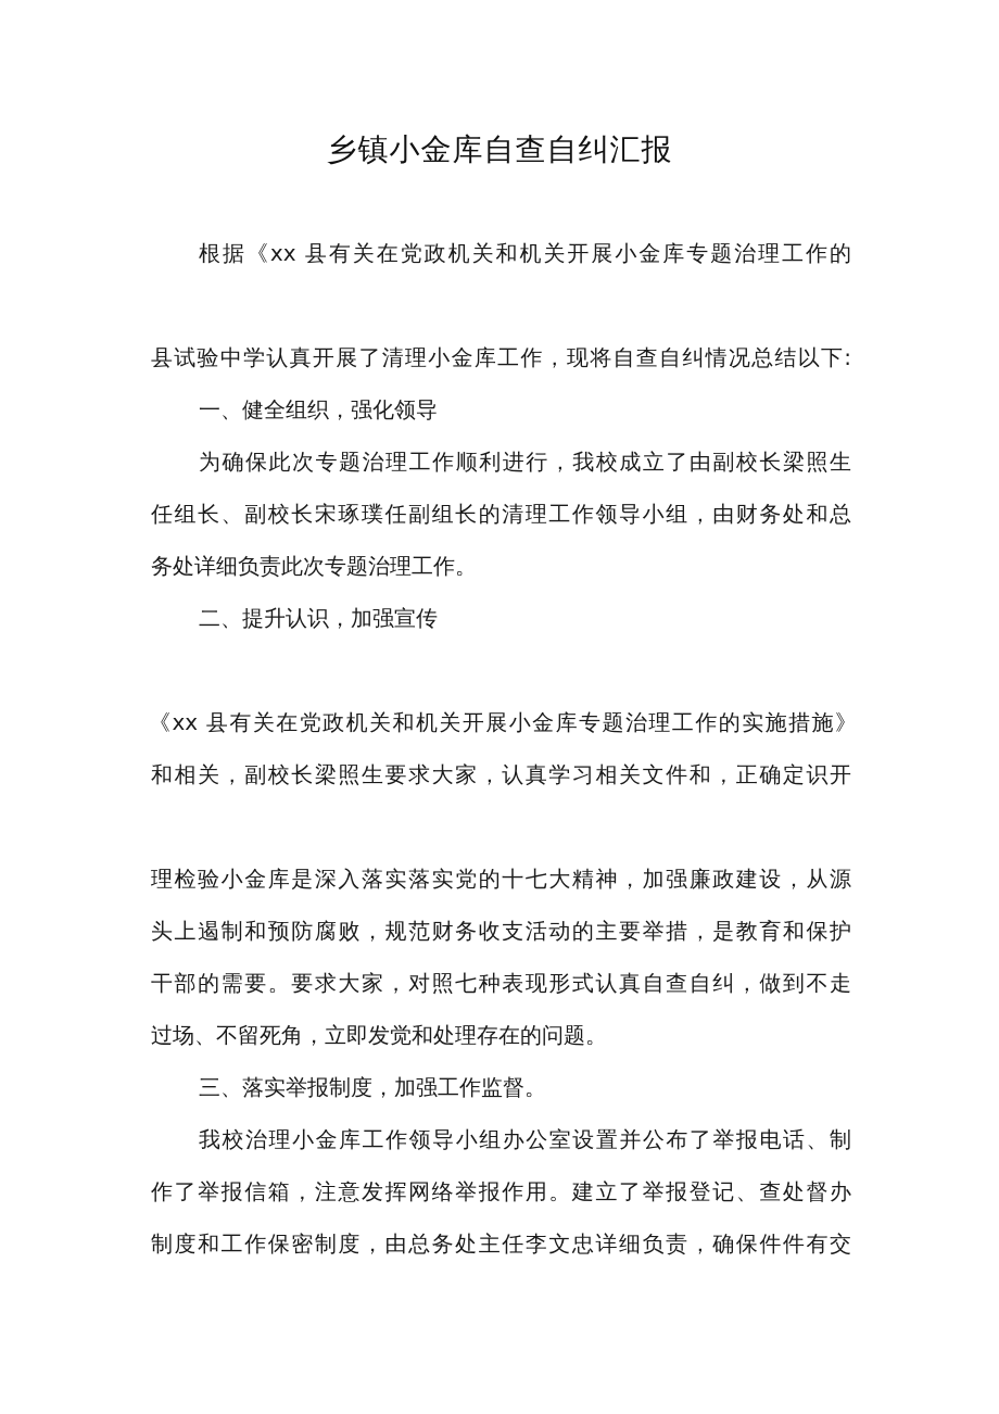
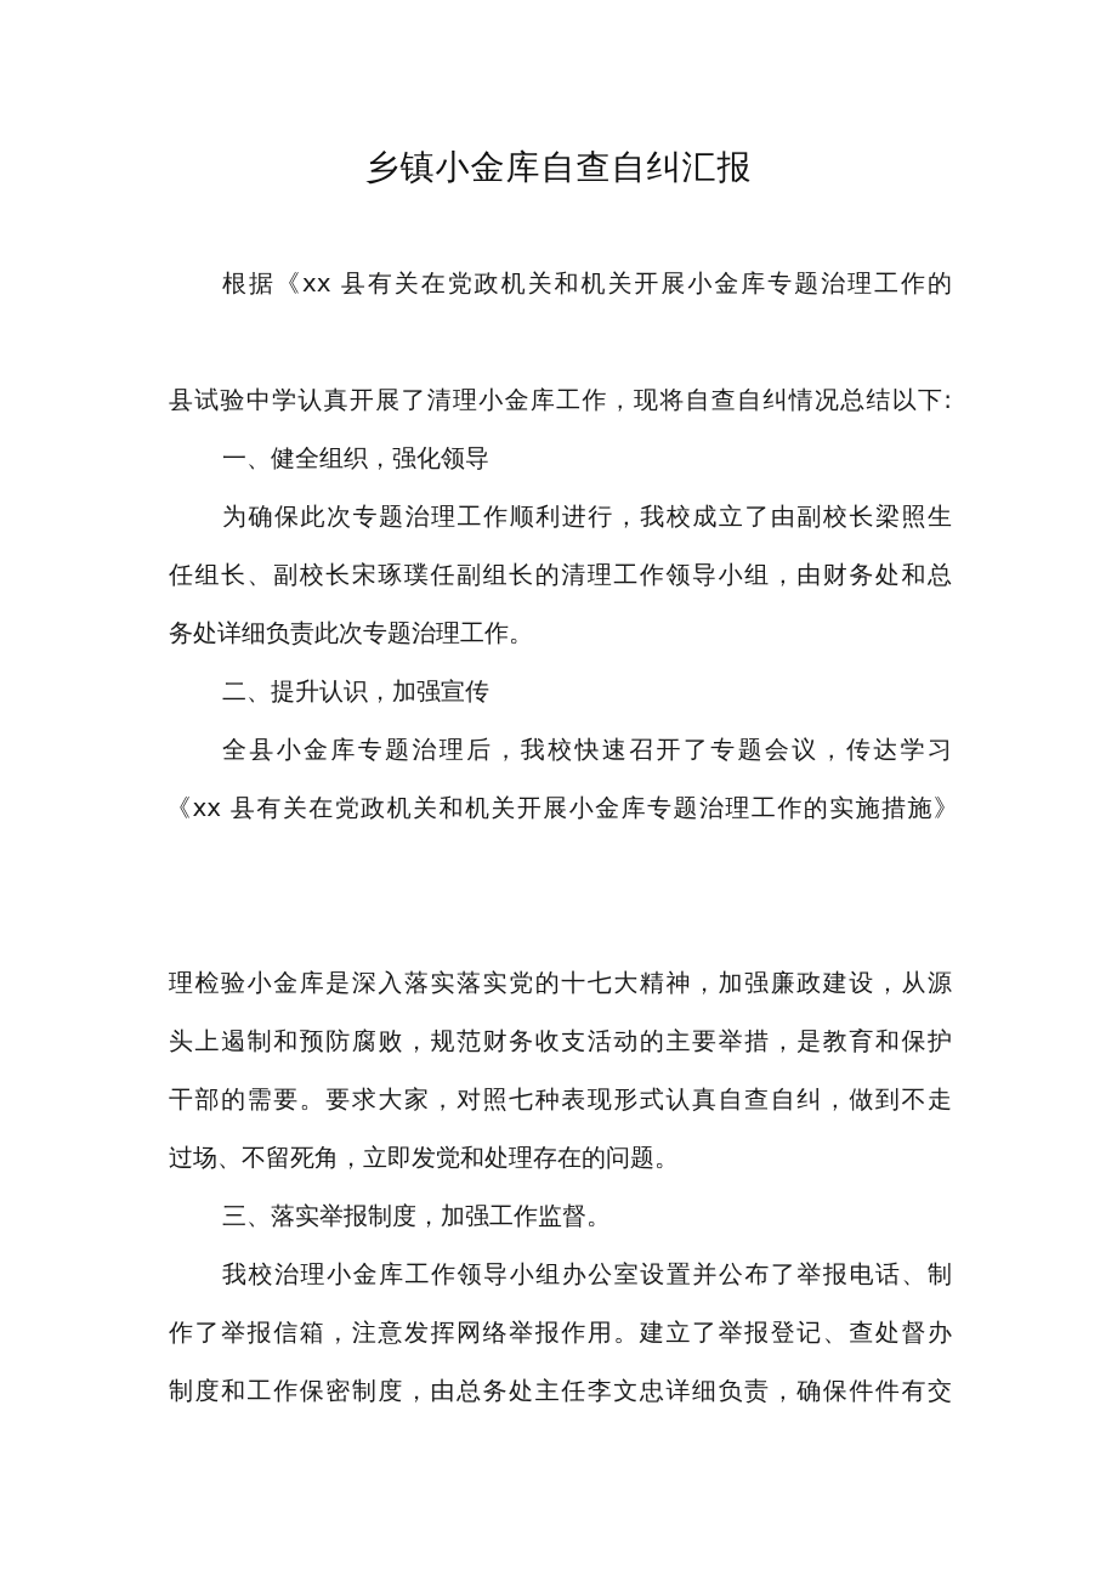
  乡镇小金库自查自纠汇报
  根据《xx 县有关在党政机关和机关开展小金库专题治理工作的
  县试验中学认真开展了清理小金库工作，现将自查自纠情况总结以下:
  一、健全组织，强化领导
  为确保此次专题治理工作顺利进行，我校成立了由副校长梁照生
  任组长、副校长宋琢璞任副组长的清理工作领导小组，由财务处和总
  务处详细负责此次专题治理工作。
  二、提升认识，加强宣传
+ 全县小金库专题治理后，我校快速召开了专题会议，传达学习
  《xx 县有关在党政机关和机关开展小金库专题治理工作的实施措施》
- 和相关，副校长梁照生要求大家，认真学习相关文件和，正确定识开
  理检验小金库是深入落实落实党的十七大精神，加强廉政建设，从源
  头上遏制和预防腐败，规范财务收支活动的主要举措，是教育和保护
  干部的需要。要求大家，对照七种表现形式认真自查自纠，做到不走
  过场、不留死角，立即发觉和处理存在的问题。
  三、落实举报制度，加强工作监督。
  我校治理小金库工作领导小组办公室设置并公布了举报电话、制
  作了举报信箱，注意发挥网络举报作用。建立了举报登记、查处督办
  制度和工作保密制度，由总务处主任李文忠详细负责，确保件件有交
